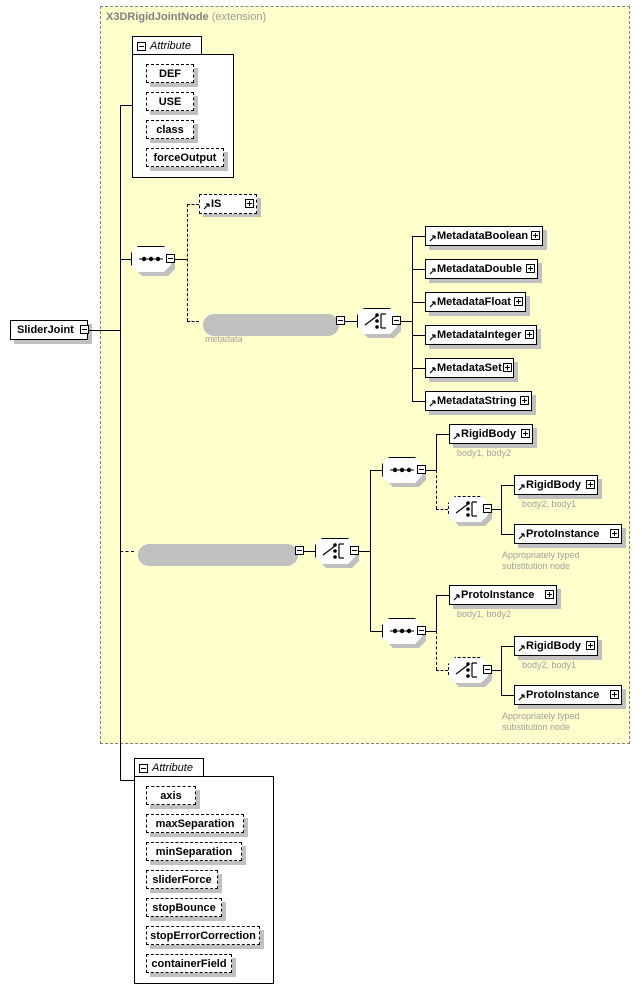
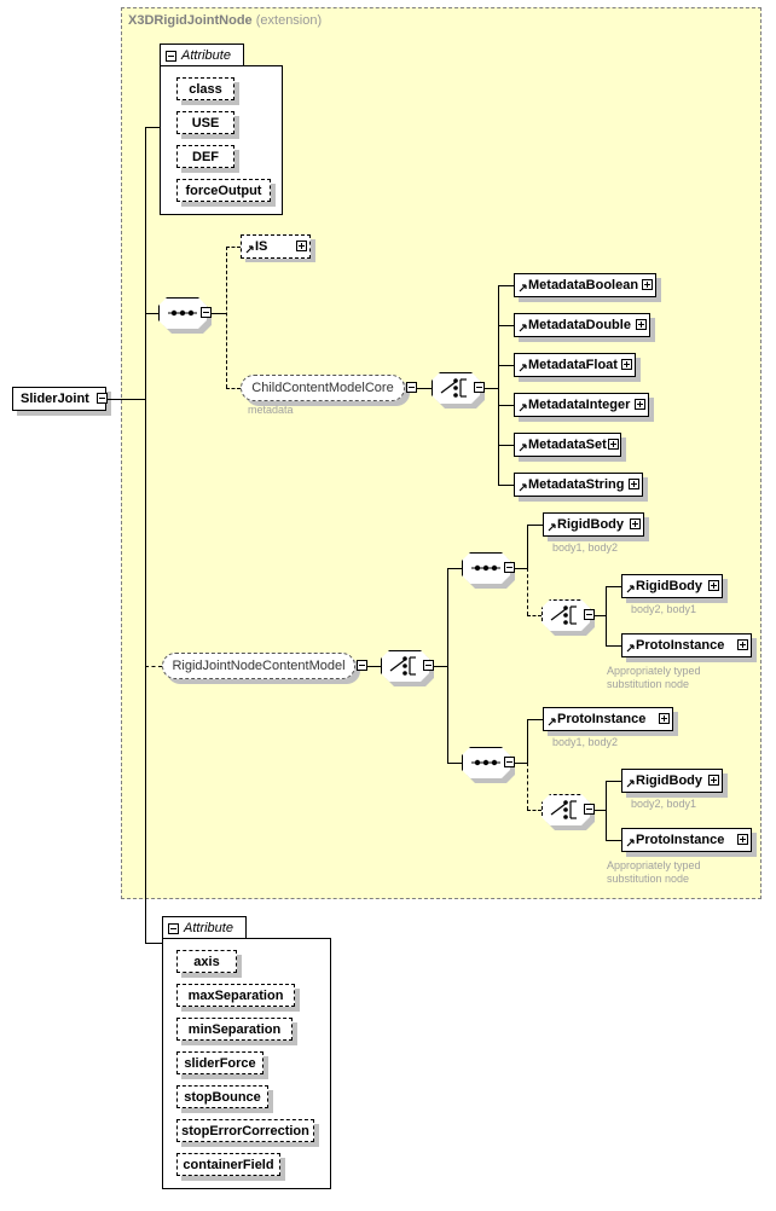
  X3DRigidJointNode (extension)
  SliderJoint
  Attribute
- DEF
+ class
  USE
- class
+ DEF
  forceOutput
  IS
+ ChildContentModelCore
  metadata
  MetadataBoolean
  MetadataDouble
  MetadataFloat
  MetadataInteger
  MetadataSet
  MetadataString
+ RigidJointNodeContentModel
  RigidBody
  body1, body2
  RigidBody
  body2, body1
  ProtoInstance
  Appropriately typed
  substitution node
  ProtoInstance
  body1, body2
  RigidBody
  body2, body1
  ProtoInstance
  Appropriately typed
  substitution node
  Attribute
  axis
  maxSeparation
  minSeparation
  sliderForce
  stopBounce
  stopErrorCorrection
  containerField
